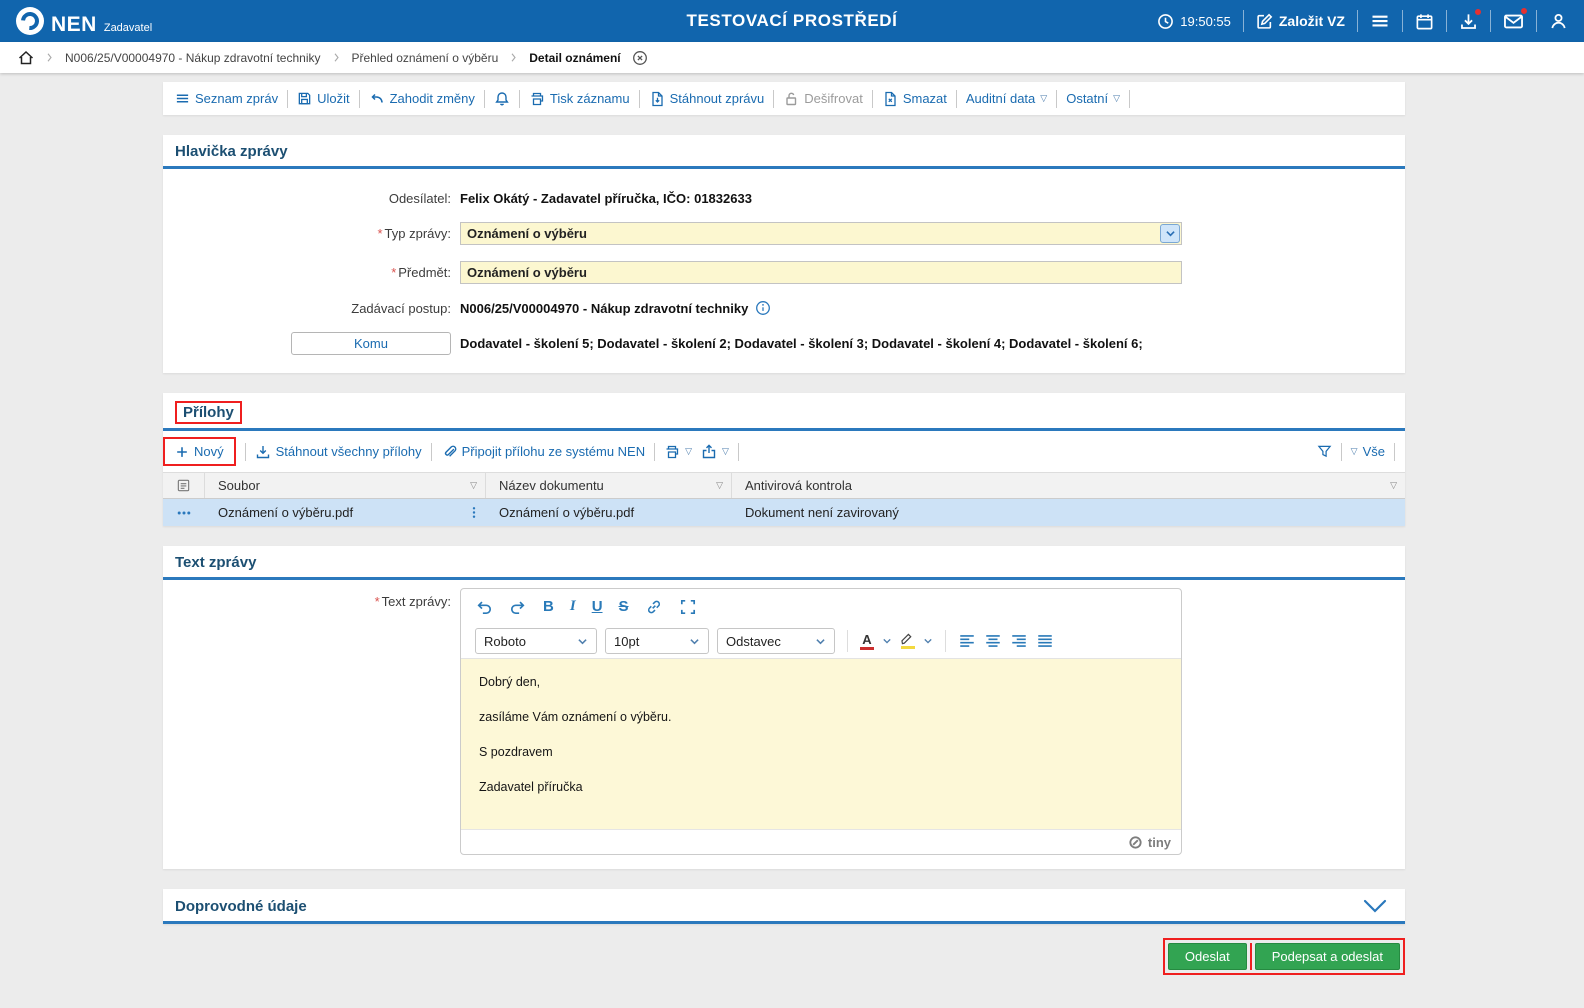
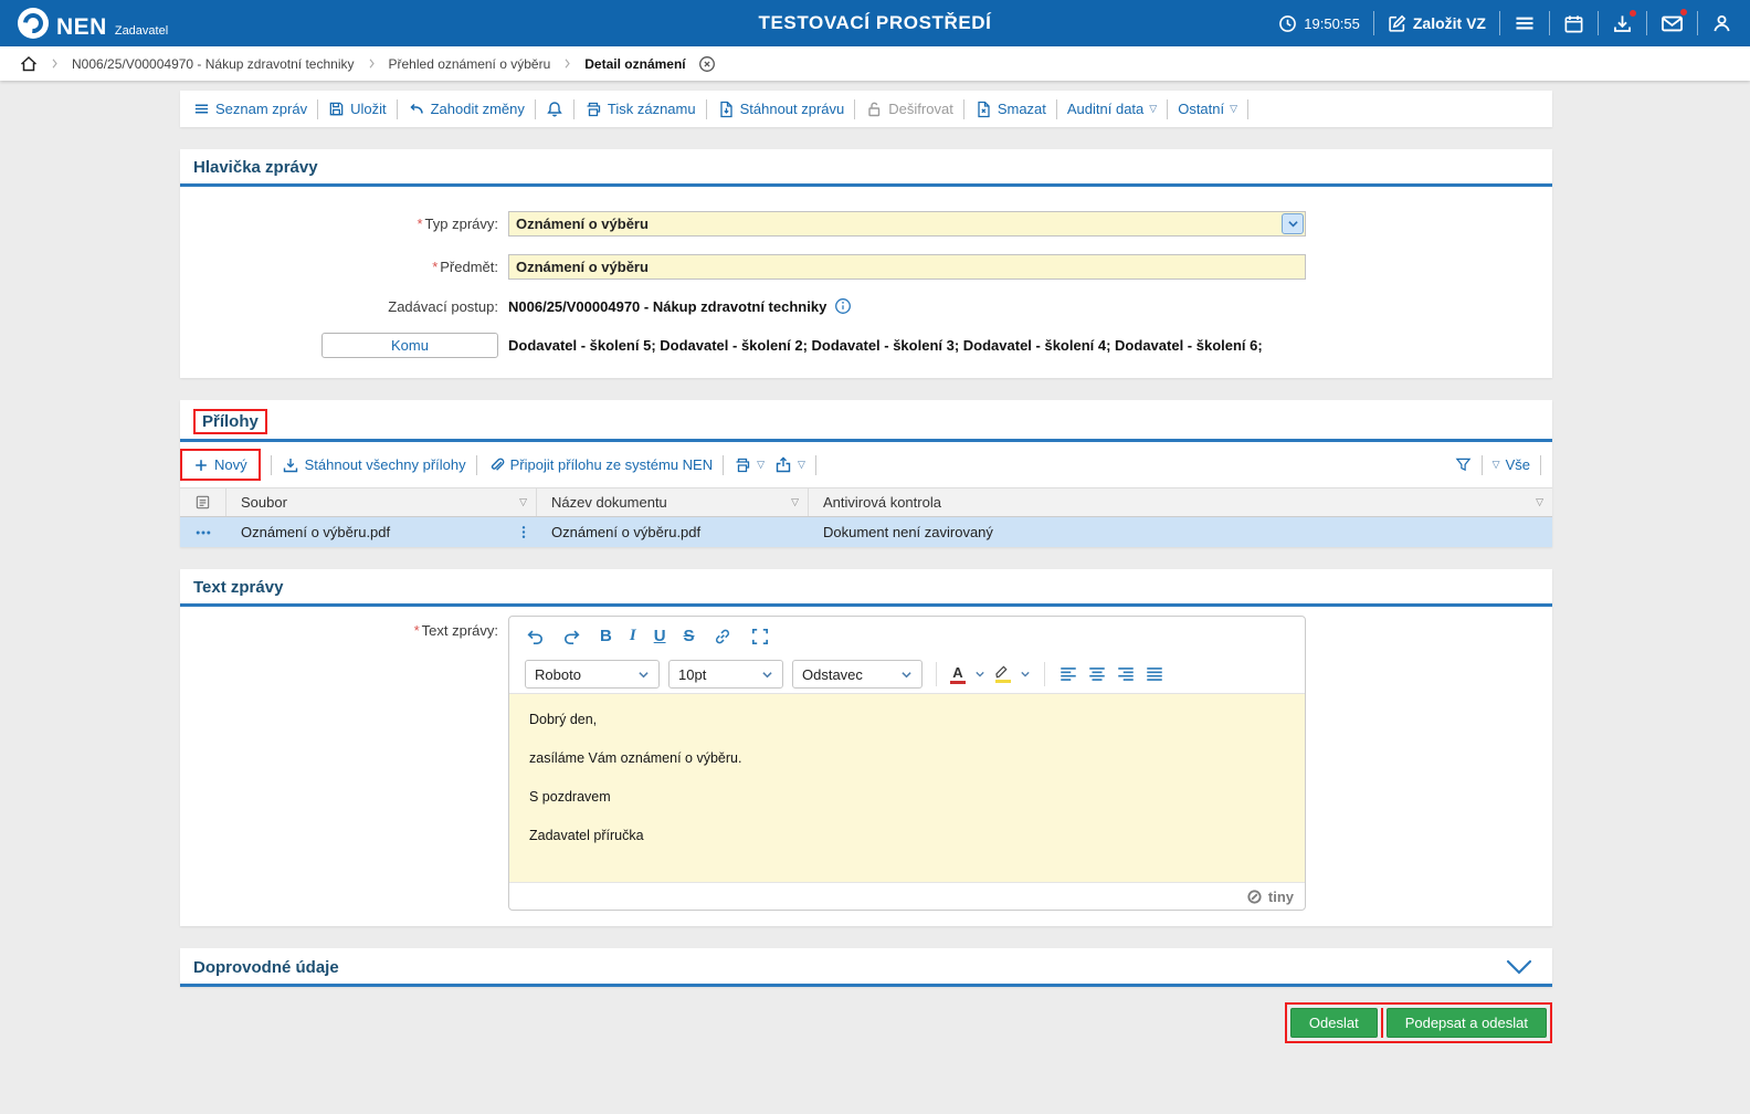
  NEN
  Zadavatel
  TESTOVACÍ PROSTŘEDÍ
  19:50:55
  Založit VZ
  N006/25/V00004970 - Nákup zdravotní techniky
  Přehled oznámení o výběru
  Detail oznámení
  Seznam zpráv
  Uložit
  Zahodit změny
  Tisk záznamu
  Stáhnout zprávu
  Dešifrovat
  Smazat
  Auditní data
  ▽
  Ostatní
  ▽
  Hlavička zprávy
- Odesílatel:
- Felix Okátý - Zadavatel příručka, IČO: 01832633
  * Typ zprávy:
  Oznámení o výběru
  * Předmět:
  Oznámení o výběru
  Zadávací postup:
  N006/25/V00004970 - Nákup zdravotní techniky
  Komu
  Dodavatel - školení 5; Dodavatel - školení 2; Dodavatel - školení 3; Dodavatel - školení 4; Dodavatel - školení 6;
  Přílohy
  Nový
  Stáhnout všechny přílohy
  Připojit přílohu ze systému NEN
  ▽
  ▽
  ▽
  Vše
  Soubor
  ▽
  Název dokumentu
  ▽
  Antivirová kontrola
  ▽
  Oznámení o výběru.pdf
  Oznámení o výběru.pdf
  Dokument není zavirovaný
  Text zprávy
  * Text zprávy:
  B
  I
  U
  S
  Roboto
  10pt
  Odstavec
  A
  Dobrý den,
  zasíláme Vám oznámení o výběru.
  S pozdravem
  Zadavatel příručka
  tiny
  Doprovodné údaje
  Odeslat
  Podepsat a odeslat
